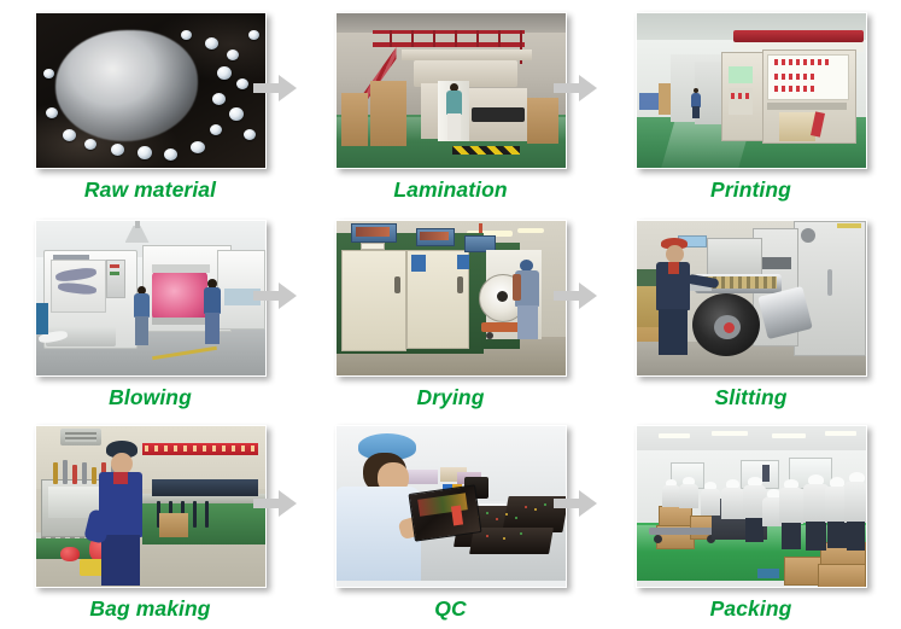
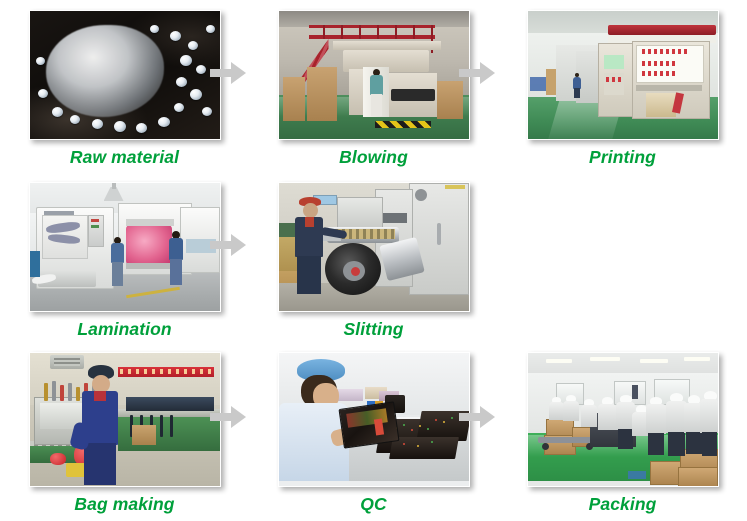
  Raw material
- Lamination
+ Blowing
  Printing
- Blowing
+ Lamination
- Drying
  Slitting
  Bag making
  QC
  Packing
